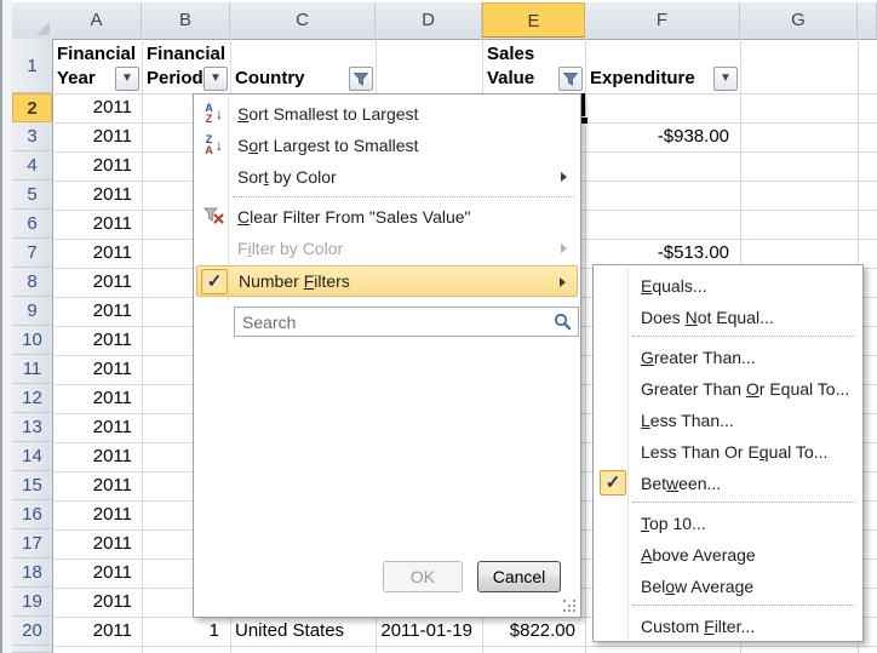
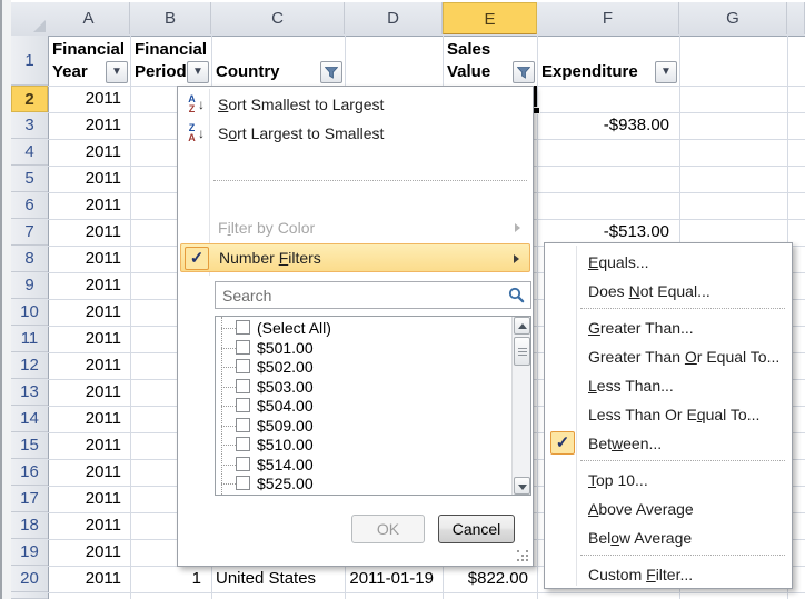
  A
  B
  C
  D
  E
  F
  G
  1
  2
  3
  4
  5
  6
  7
  8
  9
  10
  11
  12
  13
  14
  15
  16
  17
  18
  19
  20
  Financial
  Year
  ▼
  Financial
  Period
  ▼
  Country
  Sales
  Value
  Expenditure
  ▼
  2011
  2011
  2011
  2011
  2011
  2011
  2011
  2011
  2011
  2011
  2011
  2011
  2011
  2011
  2011
  2011
  2011
  2011
  2011
  -$938.00
  -$513.00
  1
  United States
  2011-01-19
  $822.00
  A
  Z
  ↓
  Sort Smallest to Largest
  Z
  A
  ↓
  Sort Largest to Smallest
- Sort by Color
- Clear Filter From "Sales Value"
  Filter by Color
  ✓
  Number Filters
  Search
+ (Select All)
+ $501.00
+ $502.00
+ $503.00
+ $504.00
+ $509.00
+ $510.00
+ $514.00
+ $525.00
  OK
  Cancel
  Equals...
  Does Not Equal...
  Greater Than...
  Greater Than Or Equal To...
  Less Than...
  Less Than Or Equal To...
  ✓
  Between...
  Top 10...
  Above Average
  Below Average
  Custom Filter...
